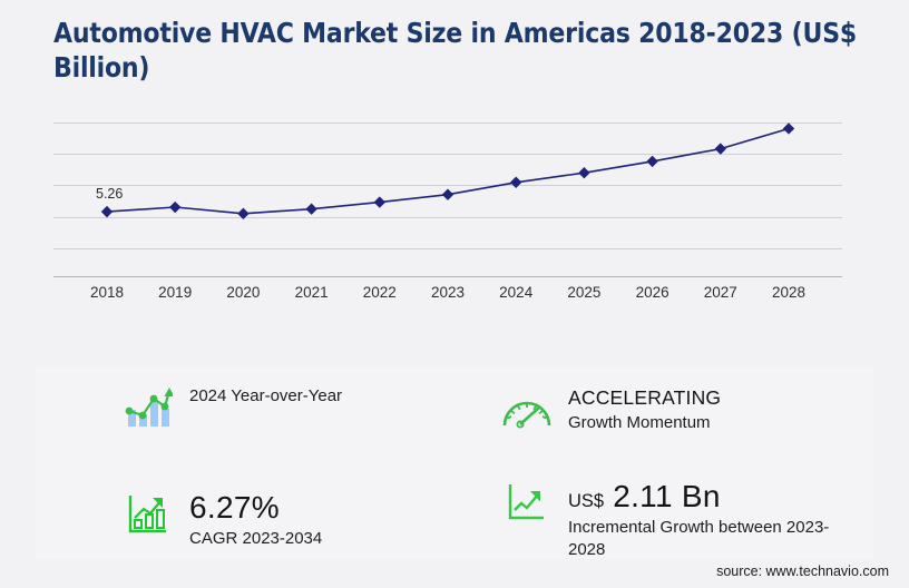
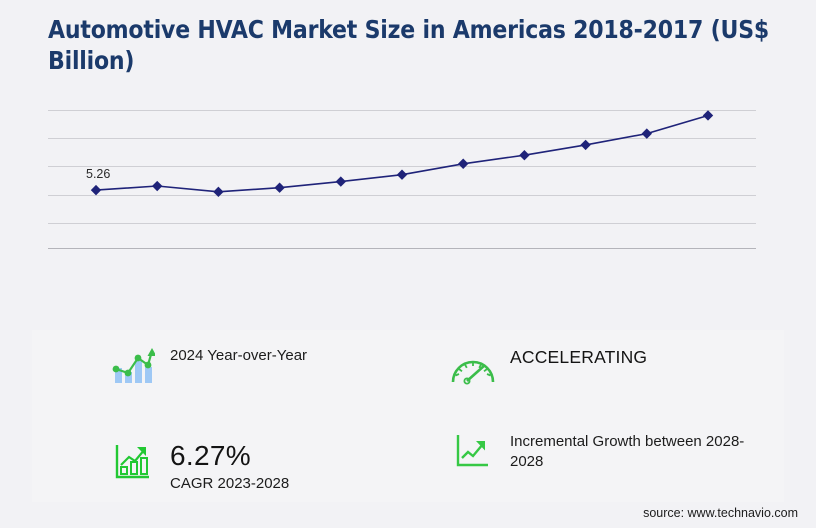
- Automotive HVAC Market Size in Americas 2018-2023 (US$ Billion)
+ Automotive HVAC Market Size in Americas 2018-2017 (US$ Billion)
  5.26
- 2018
- 2019
- 2020
- 2021
- 2022
- 2023
- 2024
- 2025
- 2026
- 2027
- 2028
  2024 Year-over-Year
  6.27%
- CAGR 2023-2034
+ CAGR 2023-2028
  ACCELERATING
- Growth Momentum
- US$ 2.11 Bn
- Incremental Growth between 2023-2028
+ Incremental Growth between 2028-2028
  source: www.technavio.com
